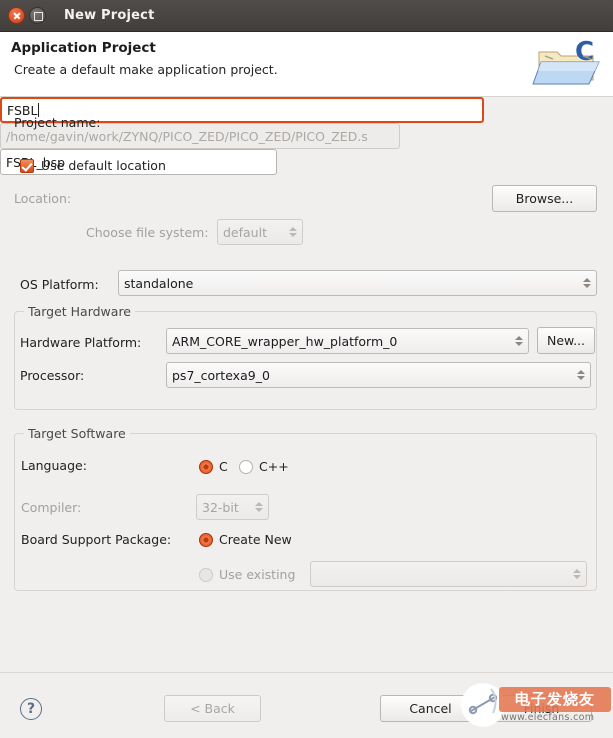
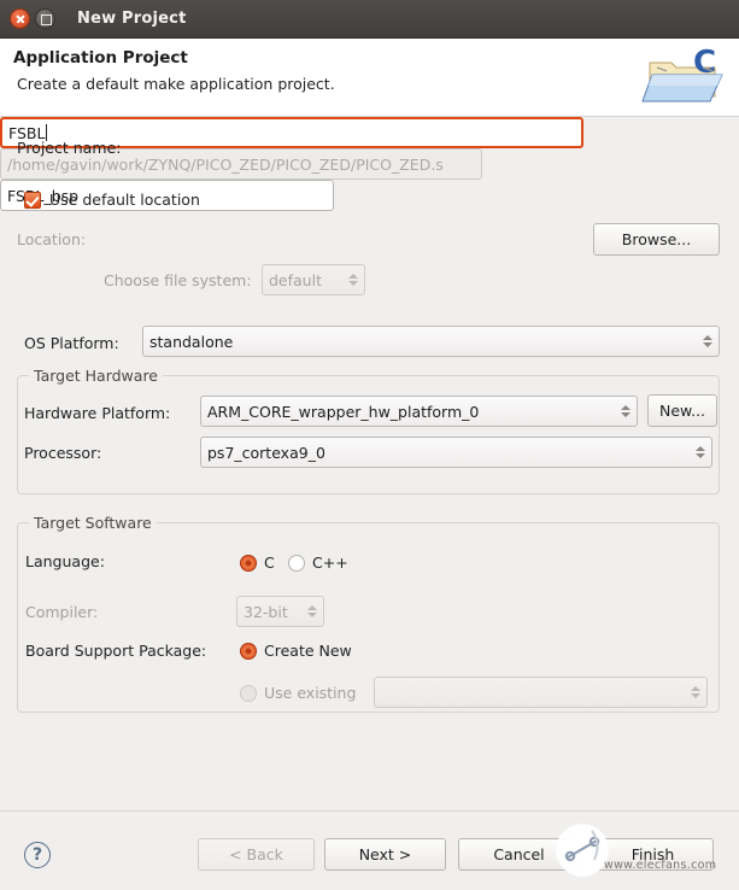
  New Project
  Application Project
  Create a default make application project.
  C
  Project name:
  FSBL
  Use default location
  Location:
  /home/gavin/work/ZYNQ/PICO_ZED/PICO_ZED/PICO_ZED.s
  Browse...
  Choose file system:
  default
  OS Platform:
  standalone
  Target Hardware
  Hardware Platform:
  ARM_CORE_wrapper_hw_platform_0
  New...
  Processor:
  ps7_cortexa9_0
  Target Software
  Language:
  C
  C++
  Compiler:
  32-bit
  Board Support Package:
  Create New
  FS_bsp
  Use existing
  ?
  < Back
+ Next >
  Cancel
  Finish
- 电子发烧友
  www.elecfans.com
